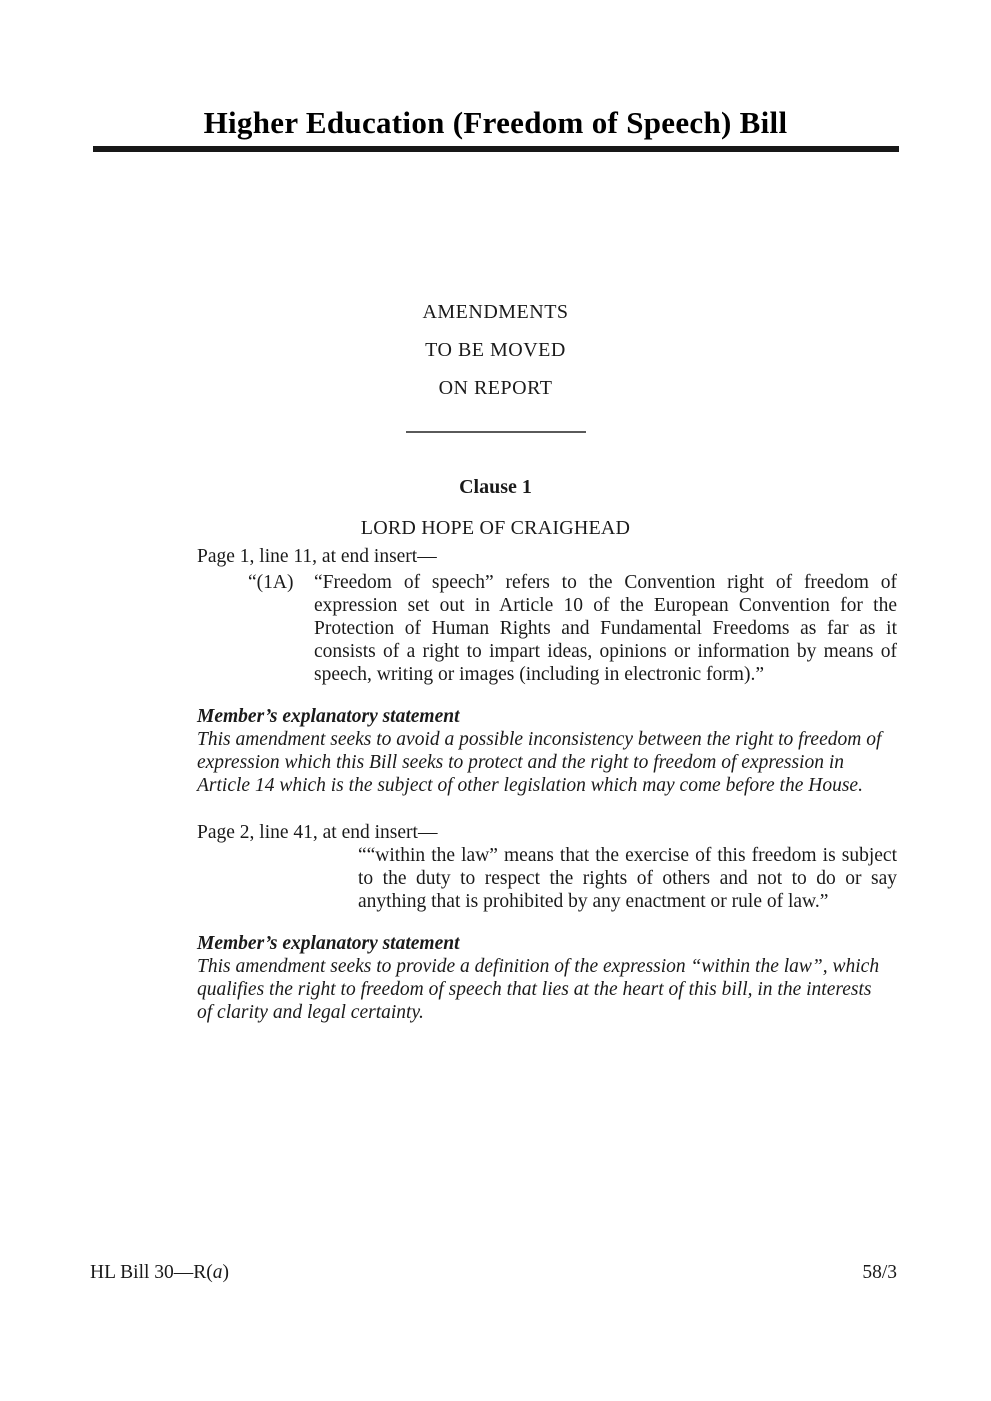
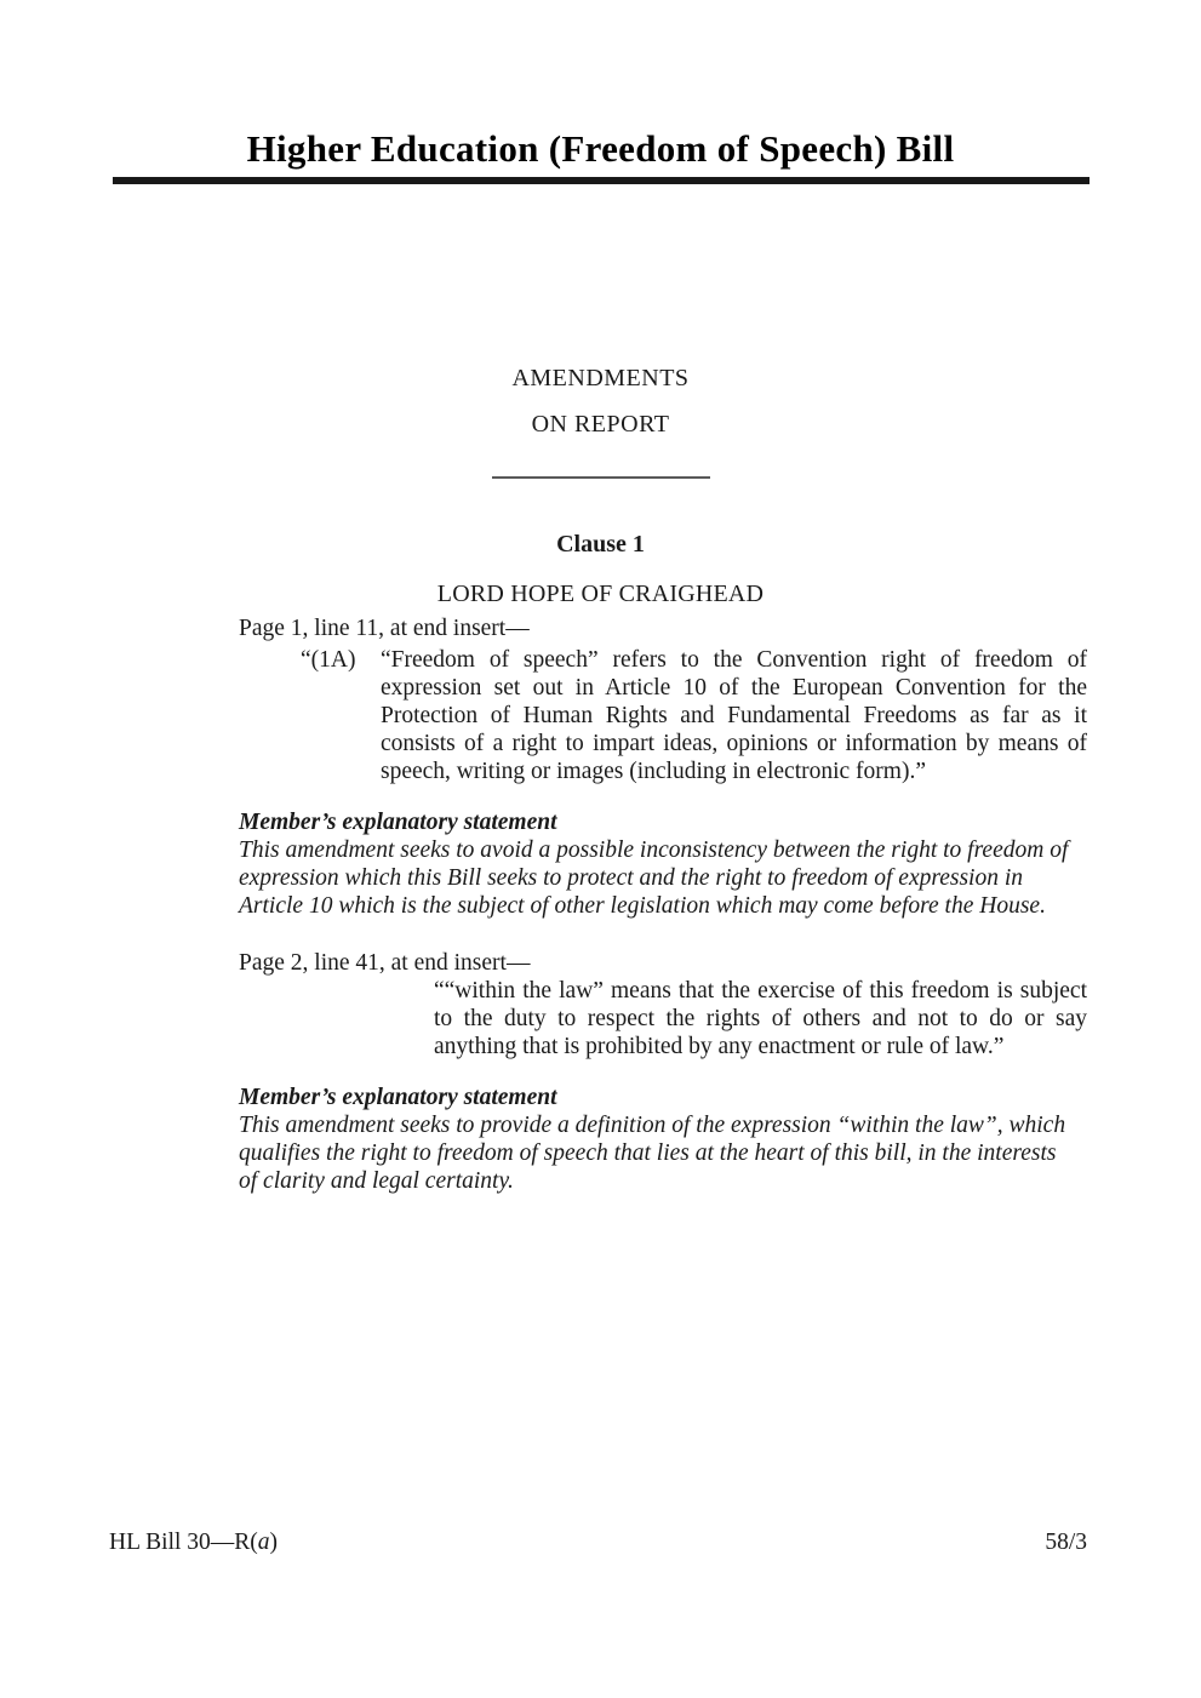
  Higher Education (Freedom of Speech) Bill
  AMENDMENTS
- TO BE MOVED
  ON REPORT
  Clause 1
  LORD HOPE OF CRAIGHEAD
  Page 1, line 11, at end insert—
  “(1A)
  “Freedom of speech” refers to the Convention right of freedom of expression set out in Article 10 of the European Convention for the Protection of Human Rights and Fundamental Freedoms as far as it consists of a right to impart ideas, opinions or information by means of speech, writing or images (including in electronic form).”
  Member’s explanatory statement
- This amendment seeks to avoid a possible inconsistency between the right to freedom of expression which this Bill seeks to protect and the right to freedom of expression in Article 14 which is the subject of other legislation which may come before the House.
+ This amendment seeks to avoid a possible inconsistency between the right to freedom of expression which this Bill seeks to protect and the right to freedom of expression in Article 10 which is the subject of other legislation which may come before the House.
  Page 2, line 41, at end insert—
  ““within the law” means that the exercise of this freedom is subject to the duty to respect the rights of others and not to do or say anything that is prohibited by any enactment or rule of law.”
  Member’s explanatory statement
  This amendment seeks to provide a definition of the expression “within the law”, which qualifies the right to freedom of speech that lies at the heart of this bill, in the interests of clarity and legal certainty.
  HL Bill 30—R(a)
  58/3
